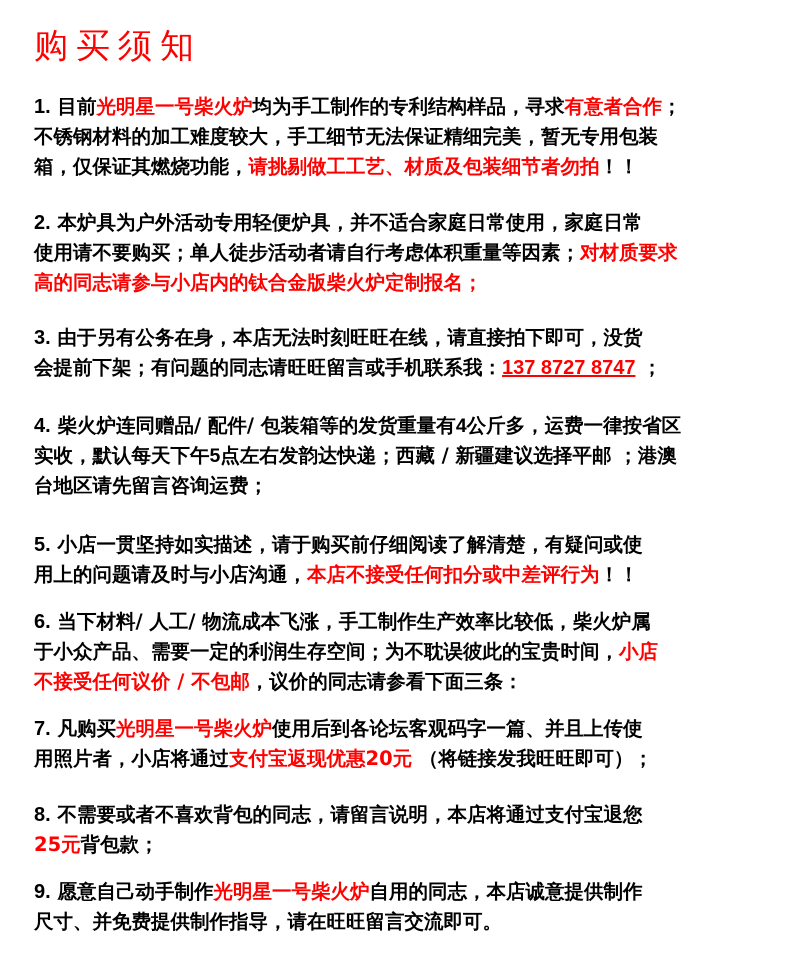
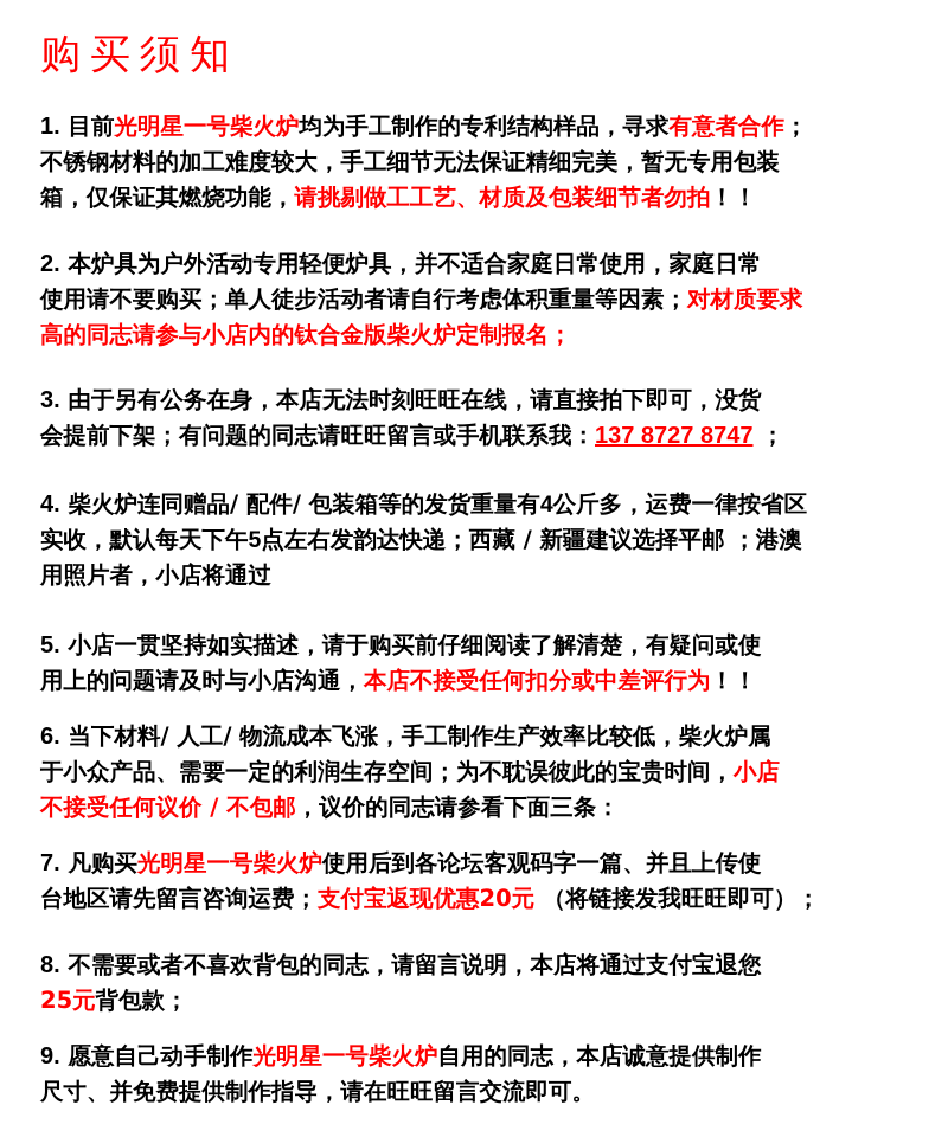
  购买须知
  1. 目前光明星一号柴火炉均为手工制作的专利结构样品，寻求有意者合作；
  不锈钢材料的加工难度较大，手工细节无法保证精细完美，暂无专用包装
  箱，仅保证其燃烧功能，请挑剔做工工艺、材质及包装细节者勿拍！！
  2. 本炉具为户外活动专用轻便炉具，并不适合家庭日常使用，家庭日常
  使用请不要购买；单人徒步活动者请自行考虑体积重量等因素；对材质要求
  高的同志请参与小店内的钛合金版柴火炉定制报名；
  3. 由于另有公务在身，本店无法时刻旺旺在线，请直接拍下即可，没货
  会提前下架；有问题的同志请旺旺留言或手机联系我：137 8727 8747 ；
  4. 柴火炉连同赠品/ 配件/ 包装箱等的发货重量有4公斤多，运费一律按省区
  实收，默认每天下午5点左右发韵达快递；西藏 / 新疆建议选择平邮 ；港澳
- 台地区请先留言咨询运费；
+ 用照片者，小店将通过
  5. 小店一贯坚持如实描述，请于购买前仔细阅读了解清楚，有疑问或使
  用上的问题请及时与小店沟通，本店不接受任何扣分或中差评行为！！
  6. 当下材料/ 人工/ 物流成本飞涨，手工制作生产效率比较低，柴火炉属
  于小众产品、需要一定的利润生存空间；为不耽误彼此的宝贵时间，小店
  不接受任何议价 / 不包邮，议价的同志请参看下面三条：
  7. 凡购买光明星一号柴火炉使用后到各论坛客观码字一篇、并且上传使
- 用照片者，小店将通过支付宝返现优惠20元 （将链接发我旺旺即可）；
+ 台地区请先留言咨询运费；支付宝返现优惠20元 （将链接发我旺旺即可）；
  8. 不需要或者不喜欢背包的同志，请留言说明，本店将通过支付宝退您
  25元背包款；
  9. 愿意自己动手制作光明星一号柴火炉自用的同志，本店诚意提供制作
  尺寸、并免费提供制作指导，请在旺旺留言交流即可。
